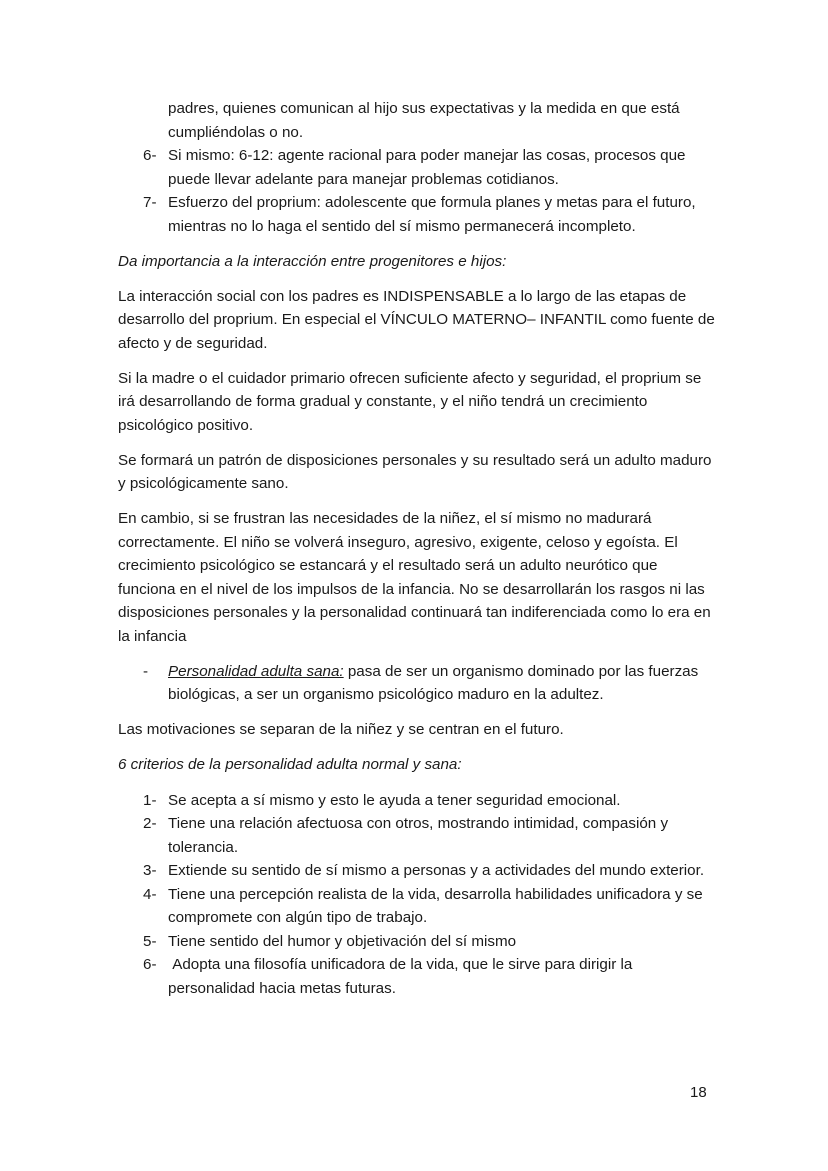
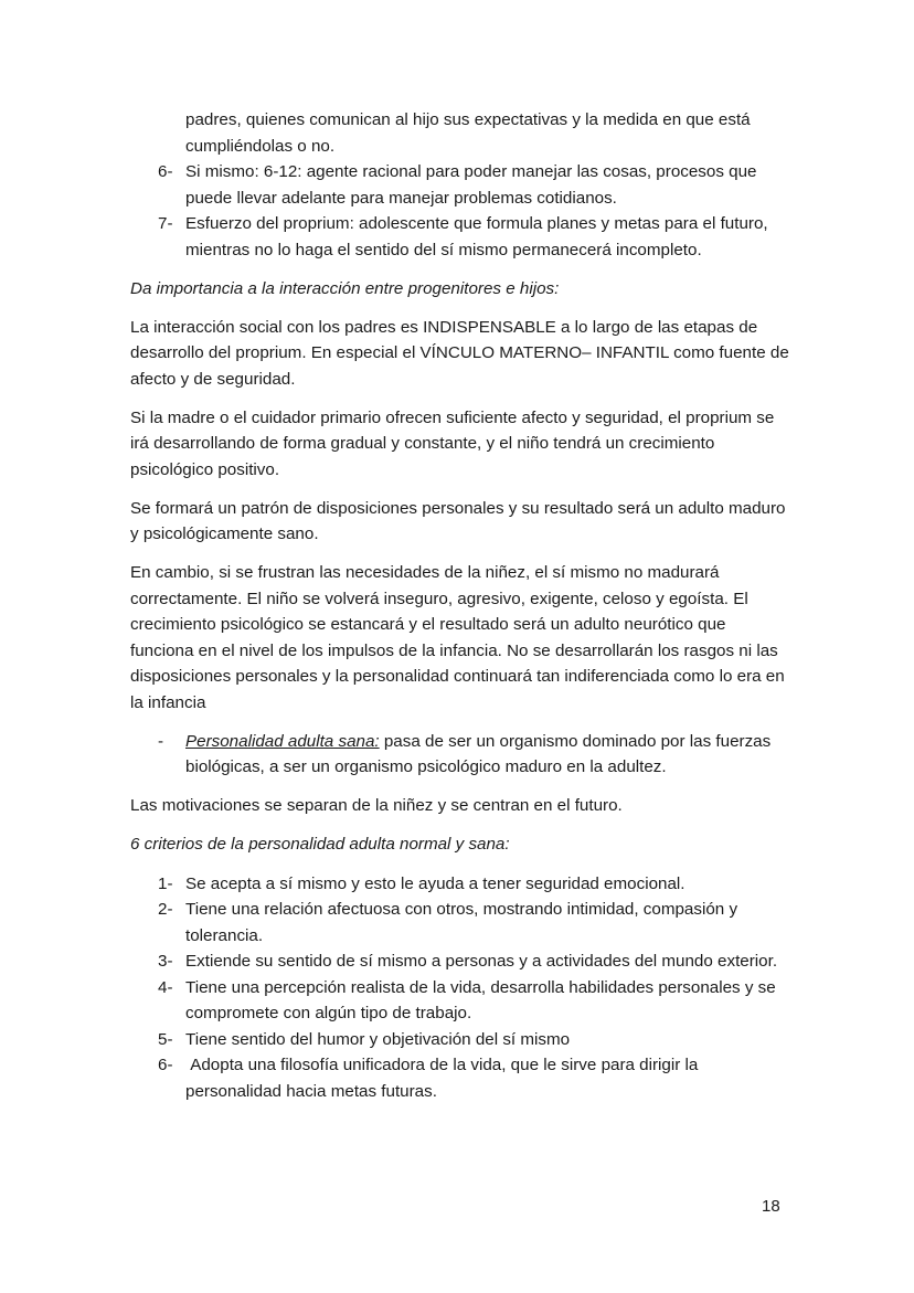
  padres, quienes comunican al hijo sus expectativas y la medida en que está cumpliéndolas o no.
  6-
  Si mismo: 6-12: agente racional para poder manejar las cosas, procesos que puede llevar adelante para manejar problemas cotidianos.
  7-
  Esfuerzo del proprium: adolescente que formula planes y metas para el futuro, mientras no lo haga el sentido del sí mismo permanecerá incompleto.
  Da importancia a la interacción entre progenitores e hijos:
  La interacción social con los padres es INDISPENSABLE a lo largo de las etapas de desarrollo del proprium. En especial el VÍNCULO MATERNO– INFANTIL como fuente de afecto y de seguridad.
  Si la madre o el cuidador primario ofrecen suficiente afecto y seguridad, el proprium se irá desarrollando de forma gradual y constante, y el niño tendrá un crecimiento psicológico positivo.
  Se formará un patrón de disposiciones personales y su resultado será un adulto maduro y psicológicamente sano.
  En cambio, si se frustran las necesidades de la niñez, el sí mismo no madurará correctamente. El niño se volverá inseguro, agresivo, exigente, celoso y egoísta. El crecimiento psicológico se estancará y el resultado será un adulto neurótico que funciona en el nivel de los impulsos de la infancia. No se desarrollarán los rasgos ni las disposiciones personales y la personalidad continuará tan indiferenciada como lo era en la infancia
  -
  Personalidad adulta sana: pasa de ser un organismo dominado por las fuerzas biológicas, a ser un organismo psicológico maduro en la adultez.
  Las motivaciones se separan de la niñez y se centran en el futuro.
  6 criterios de la personalidad adulta normal y sana:
  1-
  Se acepta a sí mismo y esto le ayuda a tener seguridad emocional.
  2-
  Tiene una relación afectuosa con otros, mostrando intimidad, compasión y tolerancia.
  3-
  Extiende su sentido de sí mismo a personas y a actividades del mundo exterior.
  4-
- Tiene una percepción realista de la vida, desarrolla habilidades unificadora y se compromete con algún tipo de trabajo.
+ Tiene una percepción realista de la vida, desarrolla habilidades personales y se compromete con algún tipo de trabajo.
  5-
  Tiene sentido del humor y objetivación del sí mismo
  6-
  Adopta una filosofía unificadora de la vida, que le sirve para dirigir la personalidad hacia metas futuras.
  18
